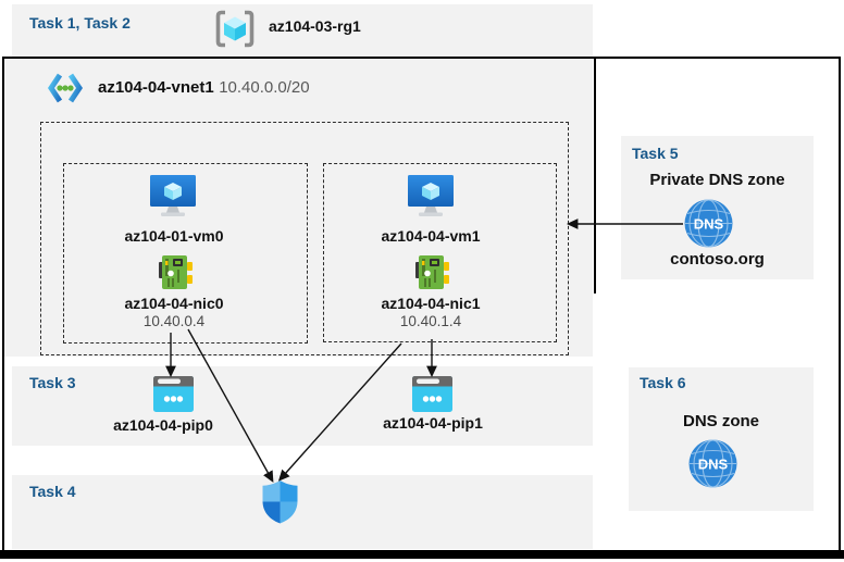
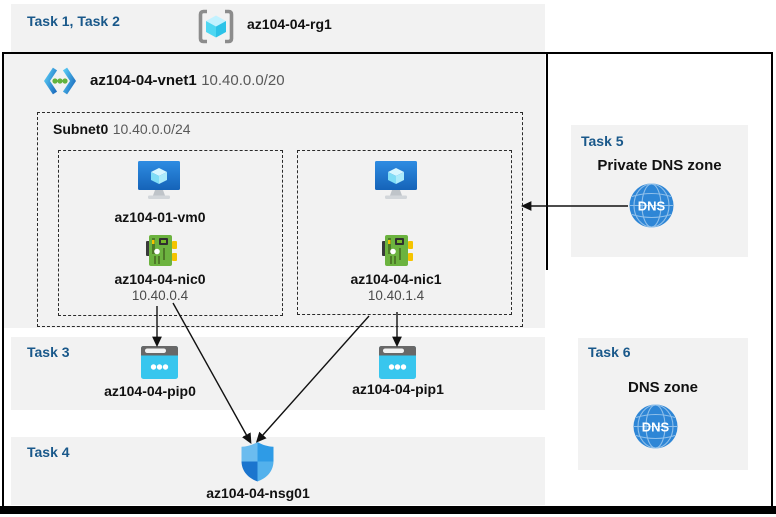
  Task 1, Task 2
- az104-03-rg1
+ az104-04-rg1
  az104-04-vnet1 10.40.0.0/20
+ Subnet0 10.40.0.0/24
  az104-01-vm0
  az104-04-nic0
  10.40.0.4
- az104-04-vm1
  az104-04-nic1
  10.40.1.4
  Task 5
  Private DNS zone
  DNS
- contoso.org
  Task 3
  az104-04-pip0
  az104-04-pip1
  Task 4
+ az104-04-nsg01
  Task 6
  DNS zone
  DNS
